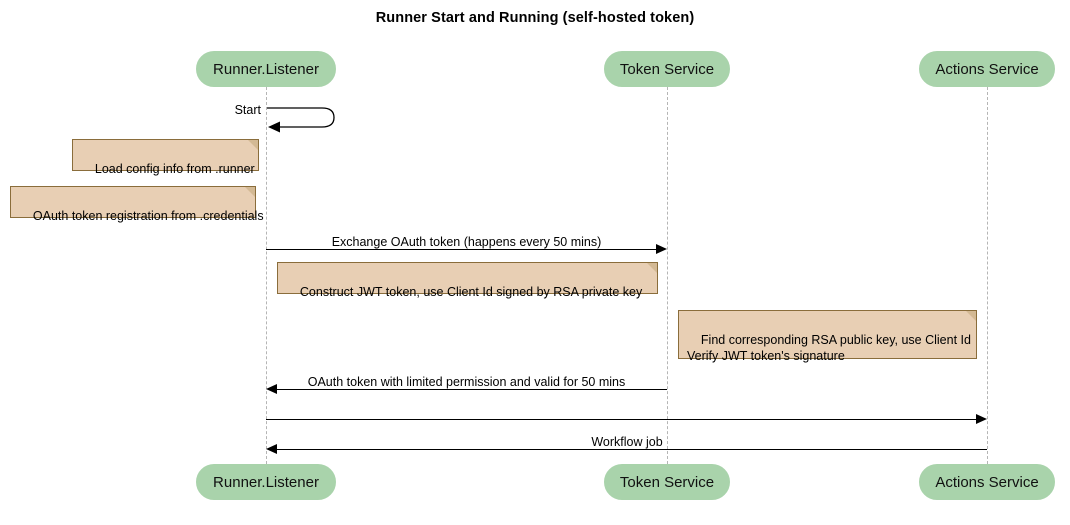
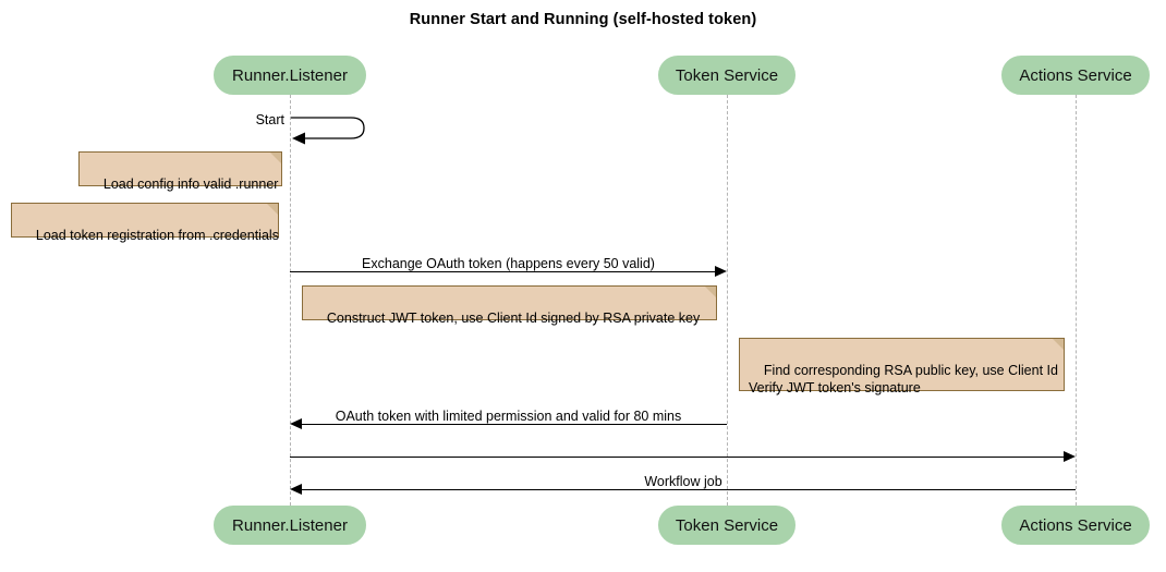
  Runner Start and Running (self-hosted token)
  Runner.Listener
  Token Service
  Actions Service
  Runner.Listener
  Token Service
  Actions Service
  Start
- Load config info from .runner
+ Load config info valid .runner
- OAuth token registration from .credentials
+ Load token registration from .credentials
- Exchange OAuth token (happens every 50 mins)
+ Exchange OAuth token (happens every 50 valid)
  Construct JWT token, use Client Id signed by RSA private key
  Find corresponding RSA public key, use Client Id
  Verify JWT token's signature
- OAuth token with limited permission and valid for 50 mins
+ OAuth token with limited permission and valid for 80 mins
  Workflow job
